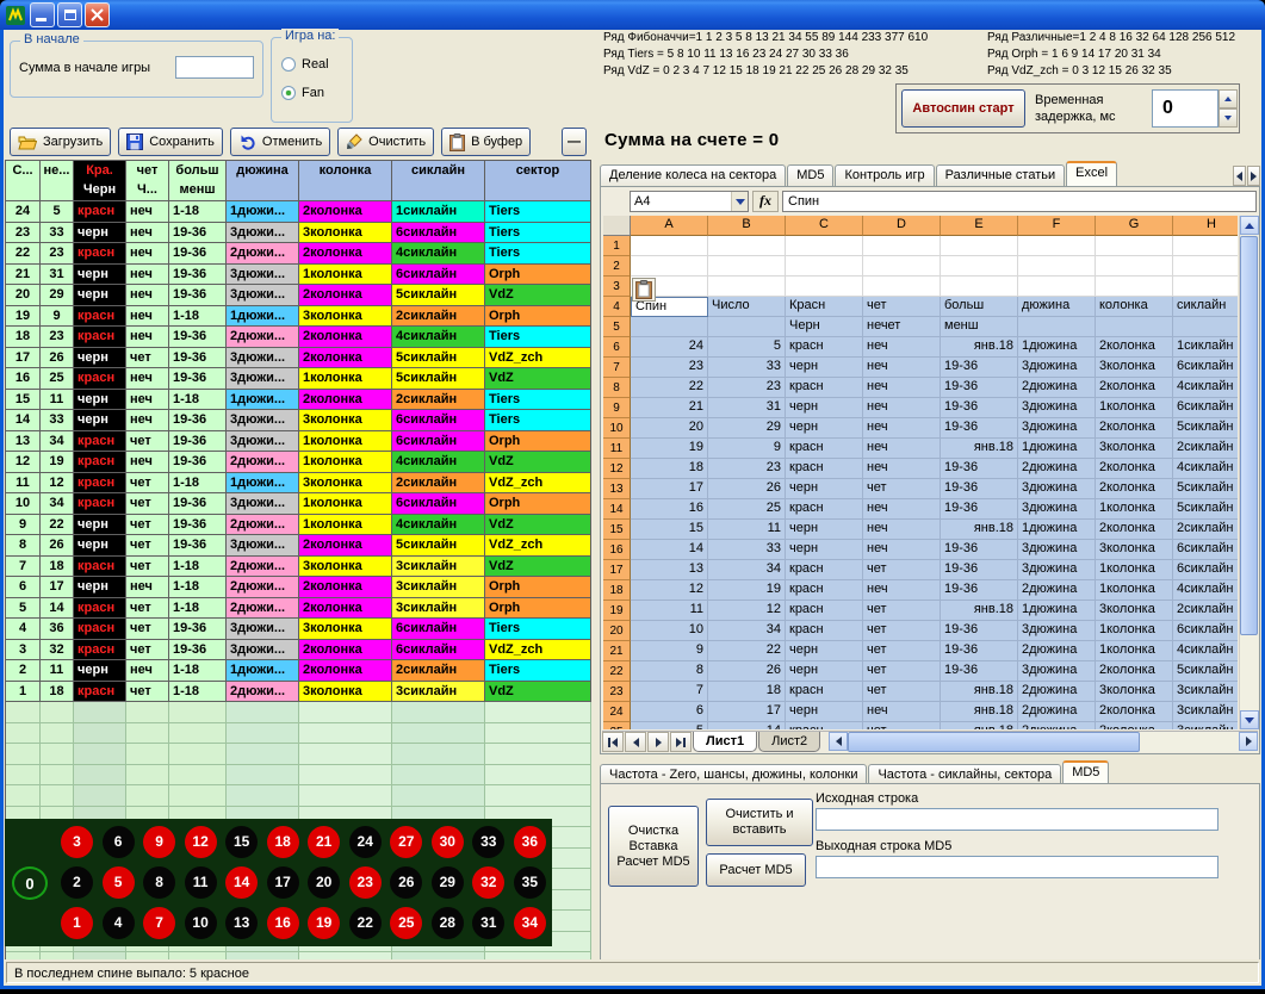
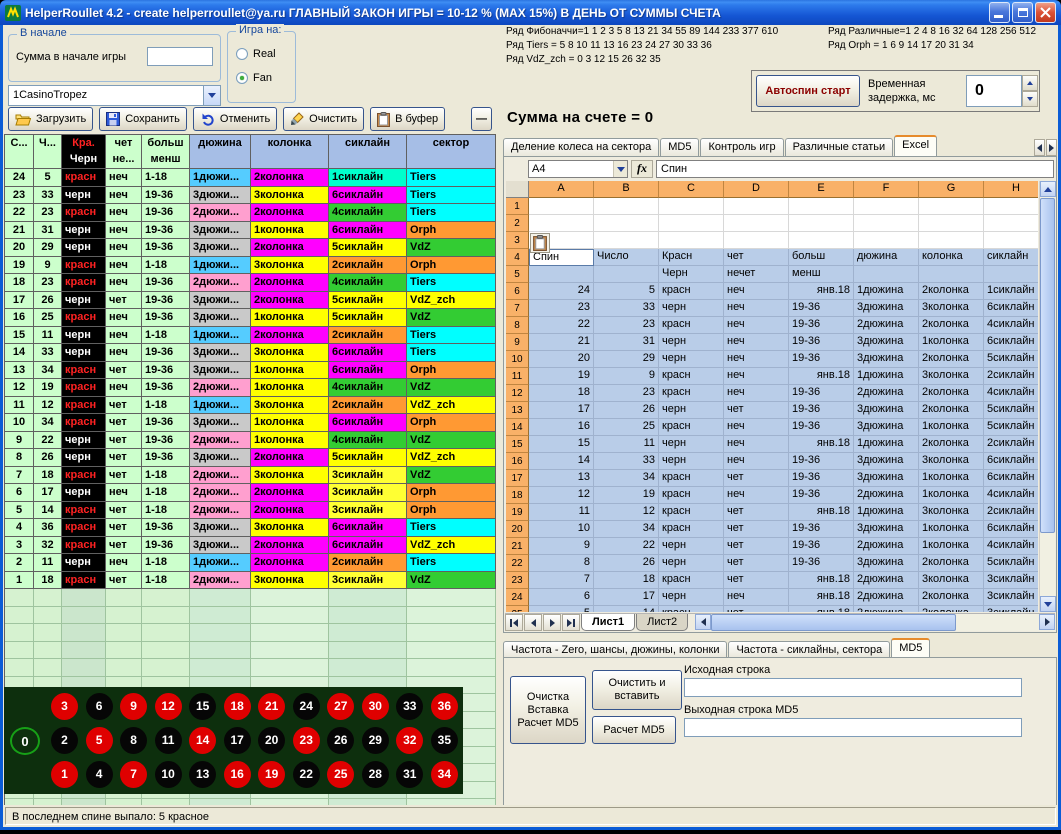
+ HelperRoullet 4.2 - create helperroullet@ya.ru ГЛАВНЫЙ ЗАКОН ИГРЫ = 10-12 % (MAX 15%) В ДЕНЬ ОТ СУММЫ СЧЕТА
  В начале
  Сумма в начале игры
  Игра на:
  Real
  Fan
+ 1CasinoTropez
  Загрузить
  Сохранить
  Отменить
  Очистить
  В буфер
  —
  С...
- не...
+ Ч...
  Кра.
  Черн
  чет
- Ч...
+ не...
  больш
  менш
  дюжина
  колонка
  сиклайн
  сектор
  24
  5
  красн
  неч
  1-18
  1дюжи...
  2колонка
  1сиклайн
  Tiers
  23
  33
  черн
  неч
  19-36
  3дюжи...
  3колонка
  6сиклайн
  Tiers
  22
  23
  красн
  неч
  19-36
  2дюжи...
  2колонка
  4сиклайн
  Tiers
  21
  31
  черн
  неч
  19-36
  3дюжи...
  1колонка
  6сиклайн
  Orph
  20
  29
  черн
  неч
  19-36
  3дюжи...
  2колонка
  5сиклайн
  VdZ
  19
  9
  красн
  неч
  1-18
  1дюжи...
  3колонка
  2сиклайн
  Orph
  18
  23
  красн
  неч
  19-36
  2дюжи...
  2колонка
  4сиклайн
  Tiers
  17
  26
  черн
  чет
  19-36
  3дюжи...
  2колонка
  5сиклайн
  VdZ_zch
  16
  25
  красн
  неч
  19-36
  3дюжи...
  1колонка
  5сиклайн
  VdZ
  15
  11
  черн
  неч
  1-18
  1дюжи...
  2колонка
  2сиклайн
  Tiers
  14
  33
  черн
  неч
  19-36
  3дюжи...
  3колонка
  6сиклайн
  Tiers
  13
  34
  красн
  чет
  19-36
  3дюжи...
  1колонка
  6сиклайн
  Orph
  12
  19
  красн
  неч
  19-36
  2дюжи...
  1колонка
  4сиклайн
  VdZ
  11
  12
  красн
  чет
  1-18
  1дюжи...
  3колонка
  2сиклайн
  VdZ_zch
  10
  34
  красн
  чет
  19-36
  3дюжи...
  1колонка
  6сиклайн
  Orph
  9
  22
  черн
  чет
  19-36
  2дюжи...
  1колонка
  4сиклайн
  VdZ
  8
  26
  черн
  чет
  19-36
  3дюжи...
  2колонка
  5сиклайн
  VdZ_zch
  7
  18
  красн
  чет
  1-18
  2дюжи...
  3колонка
  3сиклайн
  VdZ
  6
  17
  черн
  неч
  1-18
  2дюжи...
  2колонка
  3сиклайн
  Orph
  5
  14
  красн
  чет
  1-18
  2дюжи...
  2колонка
  3сиклайн
  Orph
  4
  36
  красн
  чет
  19-36
  3дюжи...
  3колонка
  6сиклайн
  Tiers
  3
  32
  красн
  чет
  19-36
  3дюжи...
  2колонка
  6сиклайн
  VdZ_zch
  2
  11
  черн
  неч
  1-18
  1дюжи...
  2колонка
  2сиклайн
  Tiers
  1
  18
  красн
  чет
  1-18
  2дюжи...
  3колонка
  3сиклайн
  VdZ
  0
  3
  6
  9
  12
  15
  18
  21
  24
  27
  30
  33
  36
  2
  5
  8
  11
  14
  17
  20
  23
  26
  29
  32
  35
  1
  4
  7
  10
  13
  16
  19
  22
  25
  28
  31
  34
  Ряд Фибоначчи=1 1 2 3 5 8 13 21 34 55 89 144 233 377 610
  Ряд Различные=1 2 4 8 16 32 64 128 256 512
  Ряд Tiers = 5 8 10 11 13 16 23 24 27 30 33 36
  Ряд Orph = 1 6 9 14 17 20 31 34
- Ряд VdZ = 0 2 3 4 7 12 15 18 19 21 22 25 26 28 29 32 35
  Ряд VdZ_zch = 0 3 12 15 26 32 35
  Автоспин старт
  Временная задержка, мс
  0
  Сумма на счете = 0
  Деление колеса на сектора
  MD5
  Контроль игр
  Различные статьи
  Excel
  A4
  fx
  Спин
  A
  B
  C
  D
  E
  F
  G
  H
  1
  2
  3
  4
  Спин
  Число
  Красн
  чет
  больш
  дюжина
  колонка
  сиклайн
  5
  Черн
  нечет
  менш
  6
  24
  5
  красн
  неч
  янв.18
  1дюжина
  2колонка
  1сиклайн
  7
  23
  33
  черн
  неч
  19-36
  3дюжина
  3колонка
  6сиклайн
  8
  22
  23
  красн
  неч
  19-36
  2дюжина
  2колонка
  4сиклайн
  9
  21
  31
  черн
  неч
  19-36
  3дюжина
  1колонка
  6сиклайн
  10
  20
  29
  черн
  неч
  19-36
  3дюжина
  2колонка
  5сиклайн
  11
  19
  9
  красн
  неч
  янв.18
  1дюжина
  3колонка
  2сиклайн
  12
  18
  23
  красн
  неч
  19-36
  2дюжина
  2колонка
  4сиклайн
  13
  17
  26
  черн
  чет
  19-36
  3дюжина
  2колонка
  5сиклайн
  14
  16
  25
  красн
  неч
  19-36
  3дюжина
  1колонка
  5сиклайн
  15
  15
  11
  черн
  неч
  янв.18
  1дюжина
  2колонка
  2сиклайн
  16
  14
  33
  черн
  неч
  19-36
  3дюжина
  3колонка
  6сиклайн
  17
  13
  34
  красн
  чет
  19-36
  3дюжина
  1колонка
  6сиклайн
  18
  12
  19
  красн
  неч
  19-36
  2дюжина
  1колонка
  4сиклайн
  19
  11
  12
  красн
  чет
  янв.18
  1дюжина
  3колонка
  2сиклайн
  20
  10
  34
  красн
  чет
  19-36
  3дюжина
  1колонка
  6сиклайн
  21
  9
  22
  черн
  чет
  19-36
  2дюжина
  1колонка
  4сиклайн
  22
  8
  26
  черн
  чет
  19-36
  3дюжина
  2колонка
  5сиклайн
  23
  7
  18
  красн
  чет
  янв.18
  2дюжина
  3колонка
  3сиклайн
  24
  6
  17
  черн
  неч
  янв.18
  2дюжина
  2колонка
  3сиклайн
  Лист1
  Лист2
  Частота - Zero, шансы, дюжины, колонки
  Частота - сиклайны, сектора
  MD5
  Очистка Вставка Расчет MD5
  Очистить и вставить
  Расчет MD5
  Исходная строка
  Выходная строка MD5
  В последнем спине выпало: 5 красное
